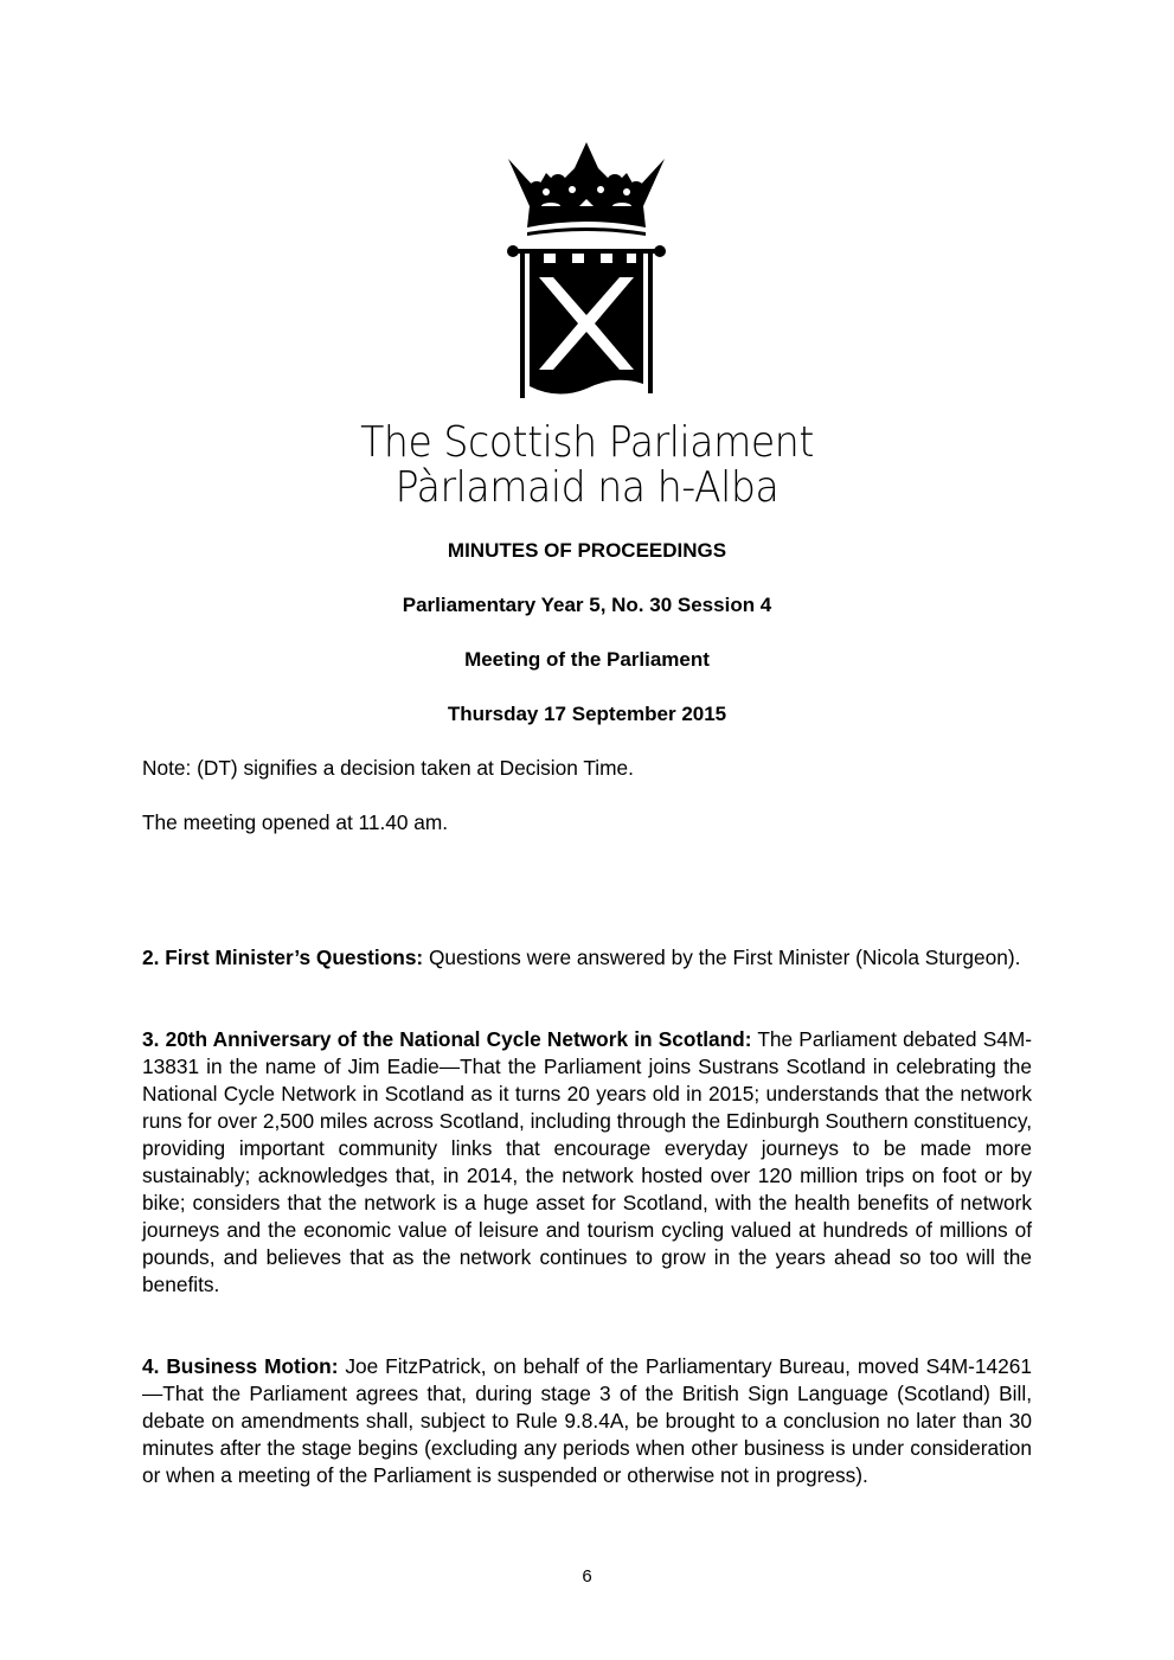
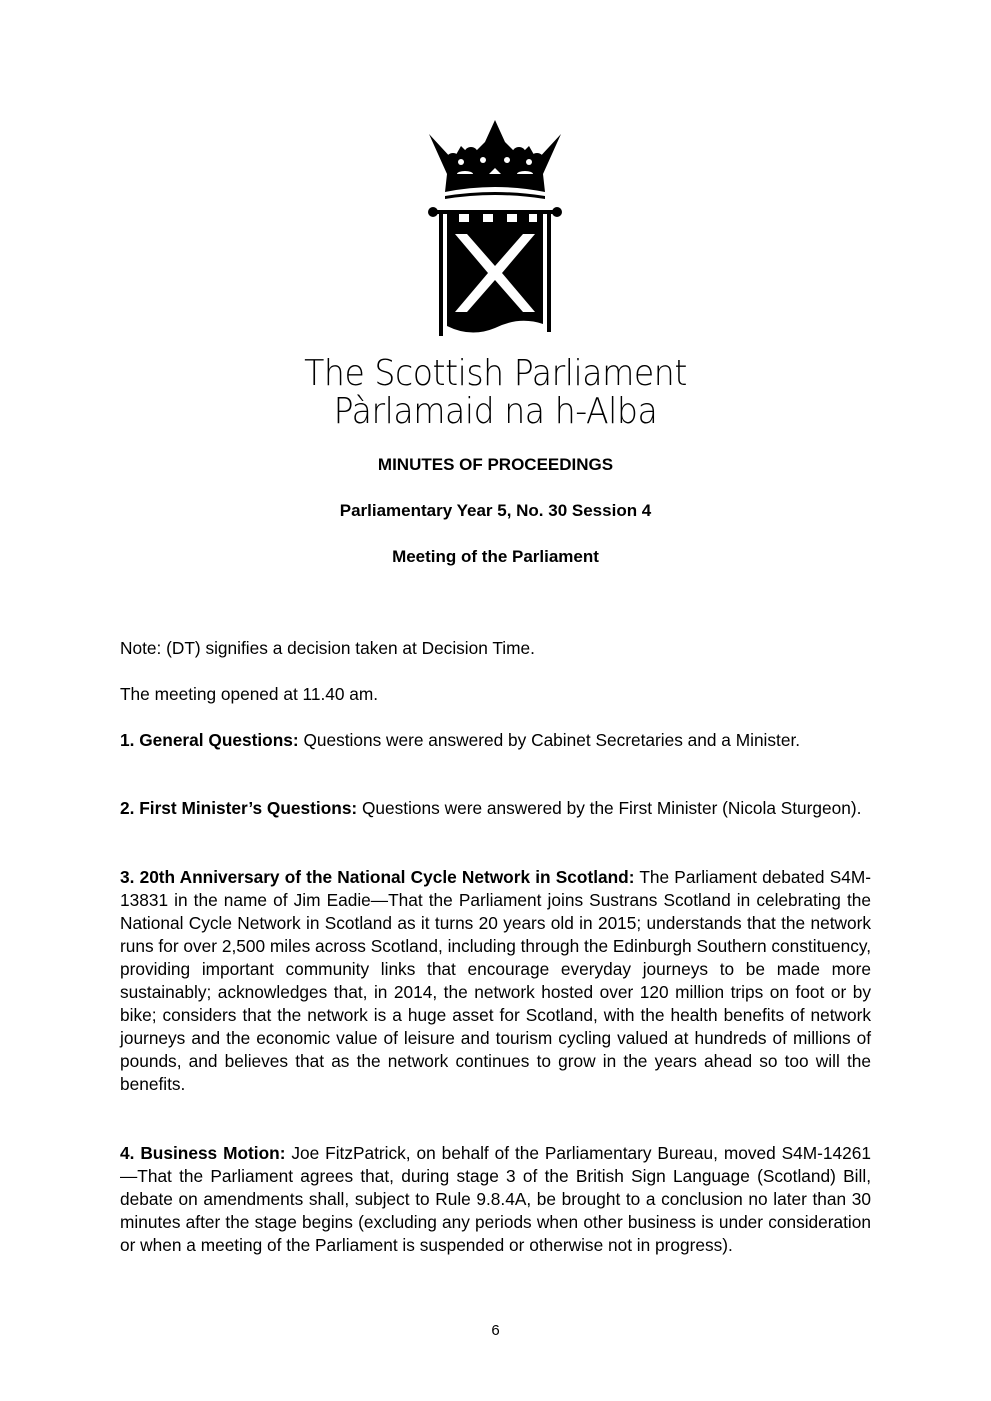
  The Scottish Parliament
  Pàrlamaid na h-Alba
  MINUTES OF PROCEEDINGS
  Parliamentary Year 5, No. 30 Session 4
  Meeting of the Parliament
- Thursday 17 September 2015
  Note: (DT) signifies a decision taken at Decision Time.
  The meeting opened at 11.40 am.
+ 1. General Questions: Questions were answered by Cabinet Secretaries and a Minister.
  2. First Minister’s Questions: Questions were answered by the First Minister (Nicola Sturgeon).
  3. 20th Anniversary of the National Cycle Network in Scotland: The Parliament debated S4M-13831 in the name of Jim Eadie—That the Parliament joins Sustrans Scotland in celebrating the National Cycle Network in Scotland as it turns 20 years old in 2015; understands that the network runs for over 2,500 miles across Scotland, including through the Edinburgh Southern constituency, providing important community links that encourage everyday journeys to be made more sustainably; acknowledges that, in 2014, the network hosted over 120 million trips on foot or by bike; considers that the network is a huge asset for Scotland, with the health benefits of network journeys and the economic value of leisure and tourism cycling valued at hundreds of millions of pounds, and believes that as the network continues to grow in the years ahead so too will the benefits.
  4. Business Motion: Joe FitzPatrick, on behalf of the Parliamentary Bureau, moved S4M-14261—That the Parliament agrees that, during stage 3 of the British Sign Language (Scotland) Bill, debate on amendments shall, subject to Rule 9.8.4A, be brought to a conclusion no later than 30 minutes after the stage begins (excluding any periods when other business is under consideration or when a meeting of the Parliament is suspended or otherwise not in progress).
  6
